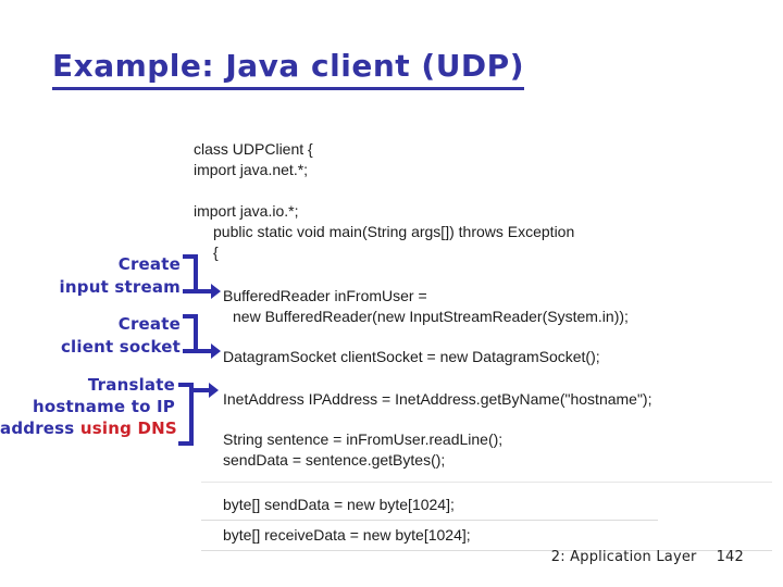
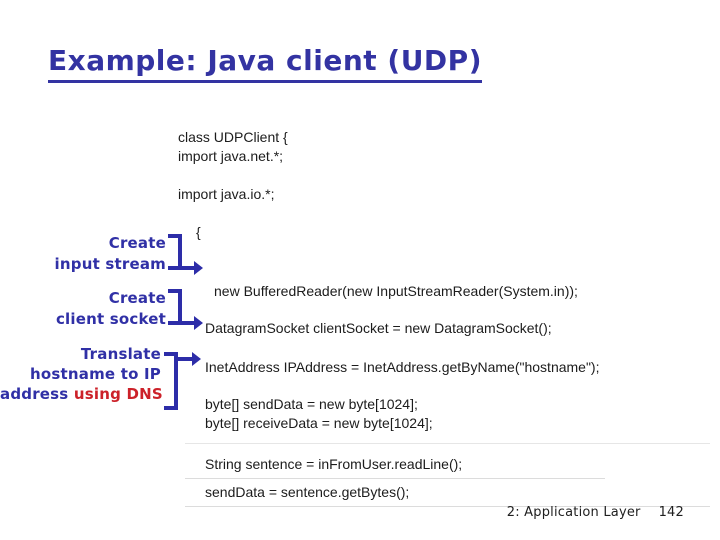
  Example: Java client (UDP)
  class UDPClient {
  import java.net.*;
  import java.io.*;
- public static void main(String args[]) throws Exception
  {
- BufferedReader inFromUser =
  new BufferedReader(new InputStreamReader(System.in));
  DatagramSocket clientSocket = new DatagramSocket();
  InetAddress IPAddress = InetAddress.getByName("hostname");
- String sentence = inFromUser.readLine();
+ byte[] sendData = new byte[1024];
- sendData = sentence.getBytes();
+ byte[] receiveData = new byte[1024];
- byte[] sendData = new byte[1024];
+ String sentence = inFromUser.readLine();
- byte[] receiveData = new byte[1024];
+ sendData = sentence.getBytes();
  Create
  input stream
  Create
  client socket
  Translate
  hostname to IP
  address using DNS
  2: Application Layer
  142
